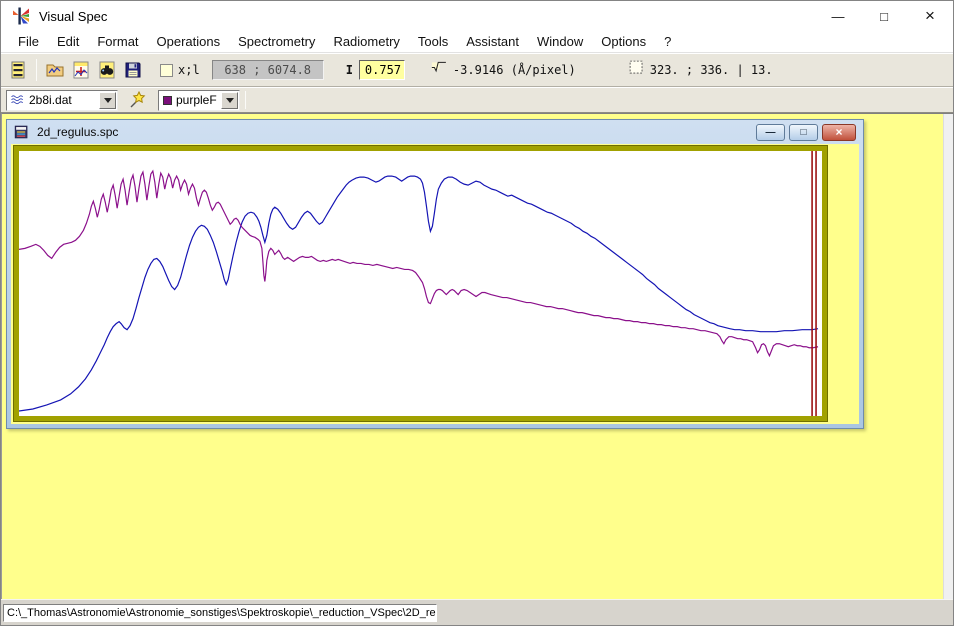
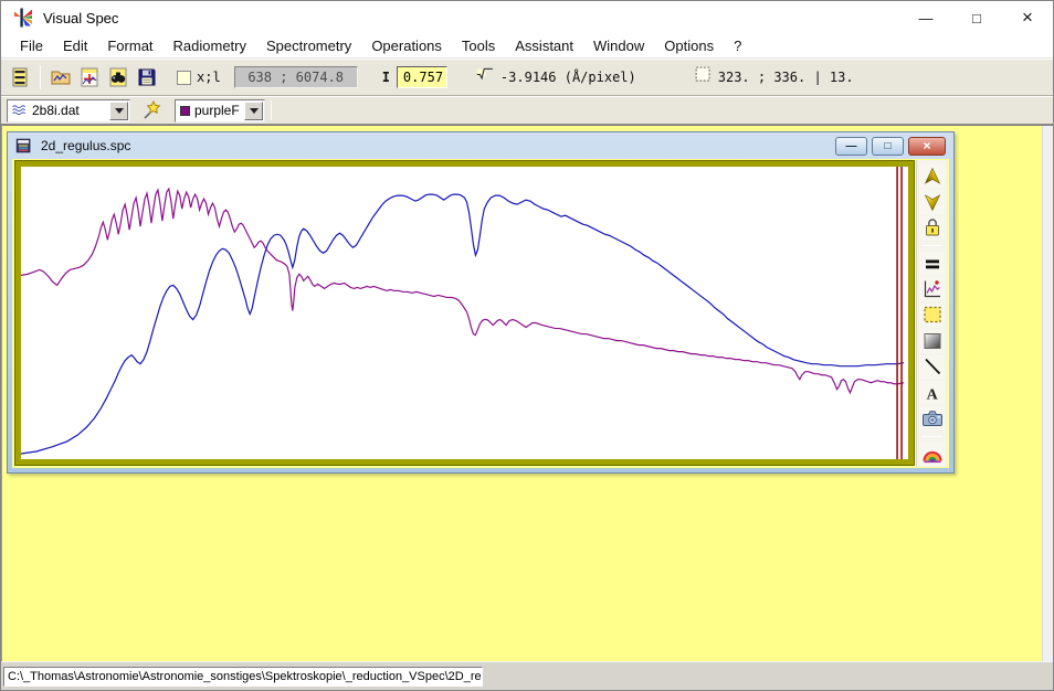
  Visual Spec
  —
  □
  ×
  File
  Edit
  Format
- Operations
+ Radiometry
  Spectrometry
- Radiometry
+ Operations
  Tools
  Assistant
  Window
  Options
  ?
  x;l
  638 ; 6074.8
  I
  0.757
  -3.9146 (Å/pixel)
  323. ; 336. | 13.
  2b8i.dat
  purpleF
  2d_regulus.spc
  —
  □
  ×
+ A
  C:\_Thomas\Astronomie\Astronomie_sonstiges\Spektroskopie\_reduction_VSpec\2D_re
